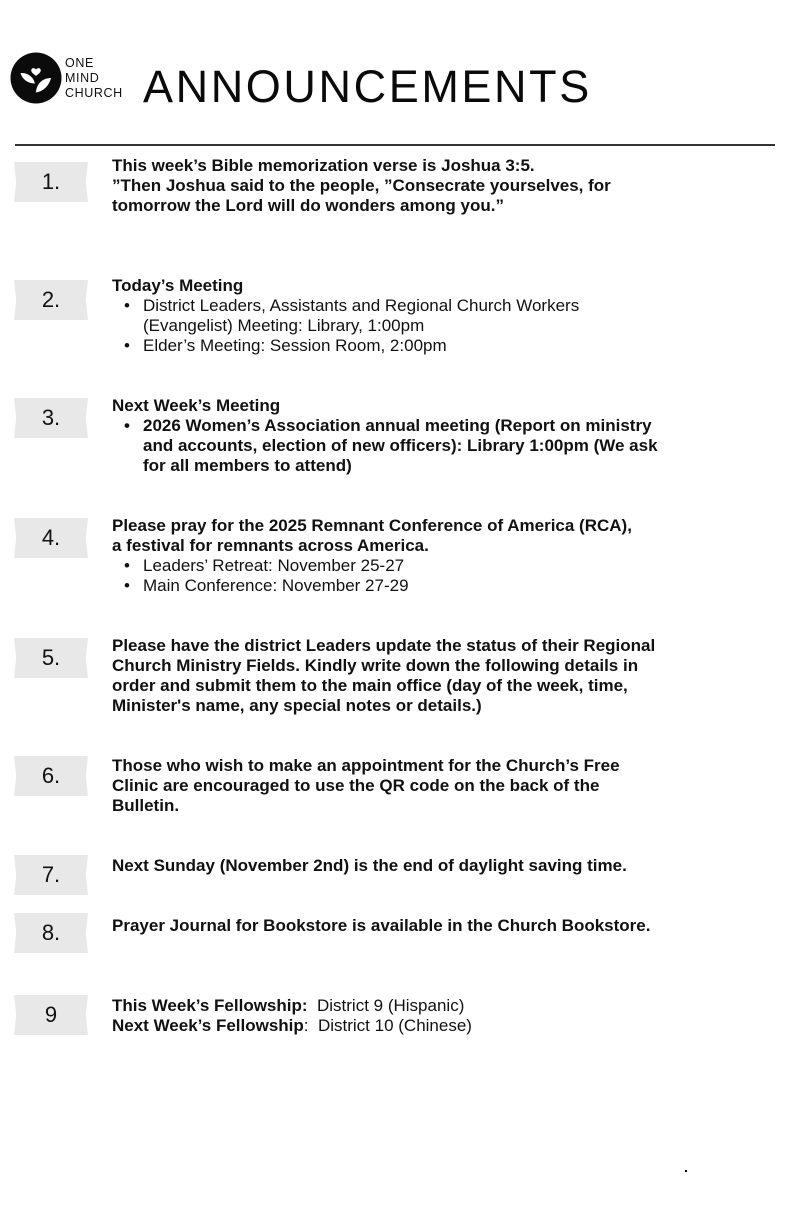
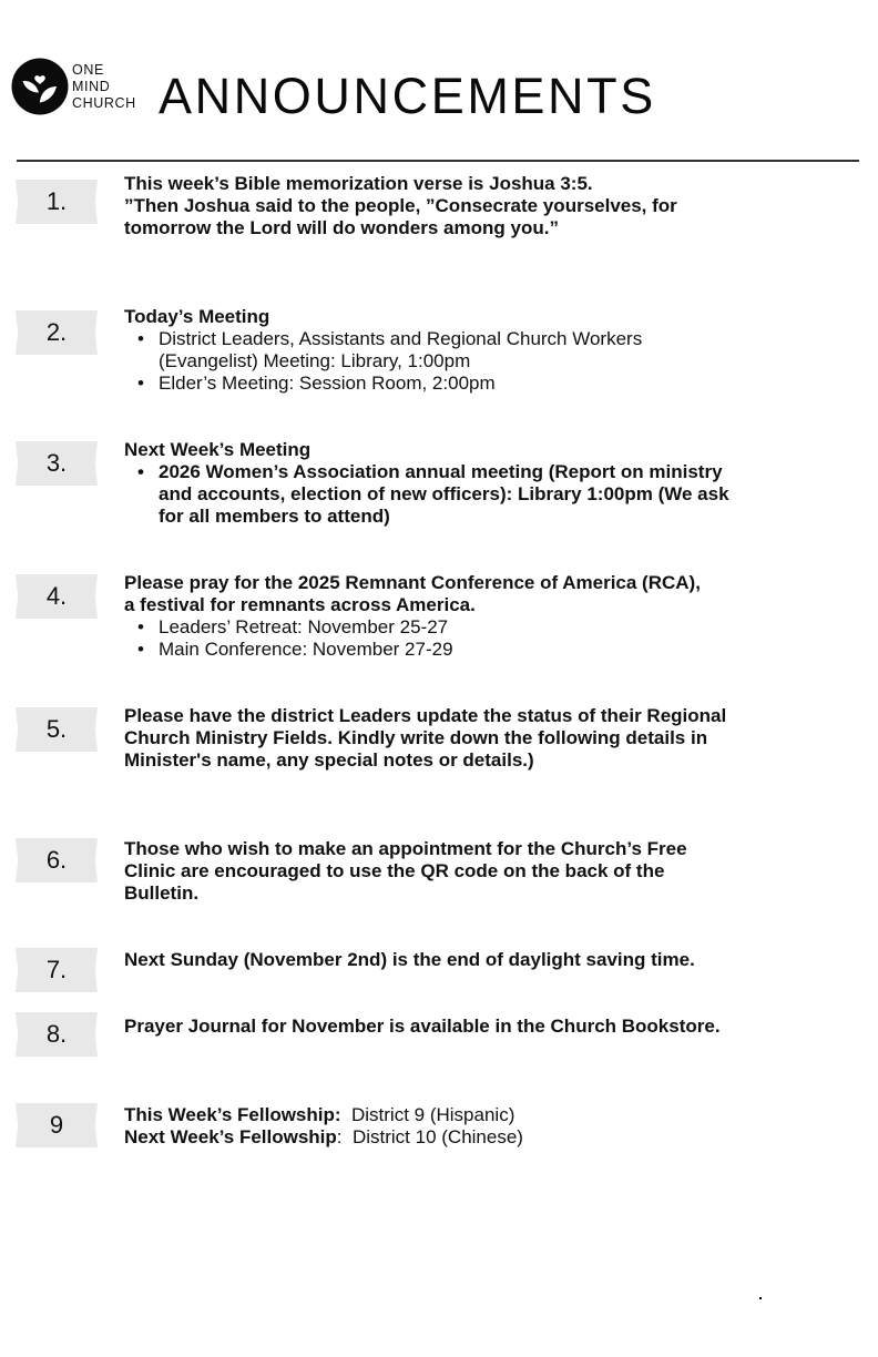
  ONE
  MIND
  CHURCH
  ANNOUNCEMENTS
  1.
  This week’s Bible memorization verse is Joshua 3:5.
  ”Then Joshua said to the people, ”Consecrate yourselves, for
  tomorrow the Lord will do wonders among you.”
  2.
  Today’s Meeting
  •
  District Leaders, Assistants and Regional Church Workers
  (Evangelist) Meeting: Library, 1:00pm
  •
  Elder’s Meeting: Session Room, 2:00pm
  3.
  Next Week’s Meeting
  •
  2026 Women’s Association annual meeting (Report on ministry
  and accounts, election of new officers): Library 1:00pm (We ask
  for all members to attend)
  4.
  Please pray for the 2025 Remnant Conference of America (RCA),
  a festival for remnants across America.
  •
  Leaders’ Retreat: November 25-27
  •
  Main Conference: November 27-29
  5.
  Please have the district Leaders update the status of their Regional
  Church Ministry Fields. Kindly write down the following details in
- order and submit them to the main office (day of the week, time,
  Minister's name, any special notes or details.)
  6.
  Those who wish to make an appointment for the Church’s Free
  Clinic are encouraged to use the QR code on the back of the
  Bulletin.
  7.
  Next Sunday (November 2nd) is the end of daylight saving time.
  8.
- Prayer Journal for Bookstore is available in the Church Bookstore.
+ Prayer Journal for November is available in the Church Bookstore.
  9
  This Week’s Fellowship: District 9 (Hispanic)
  Next Week’s Fellowship: District 10 (Chinese)
